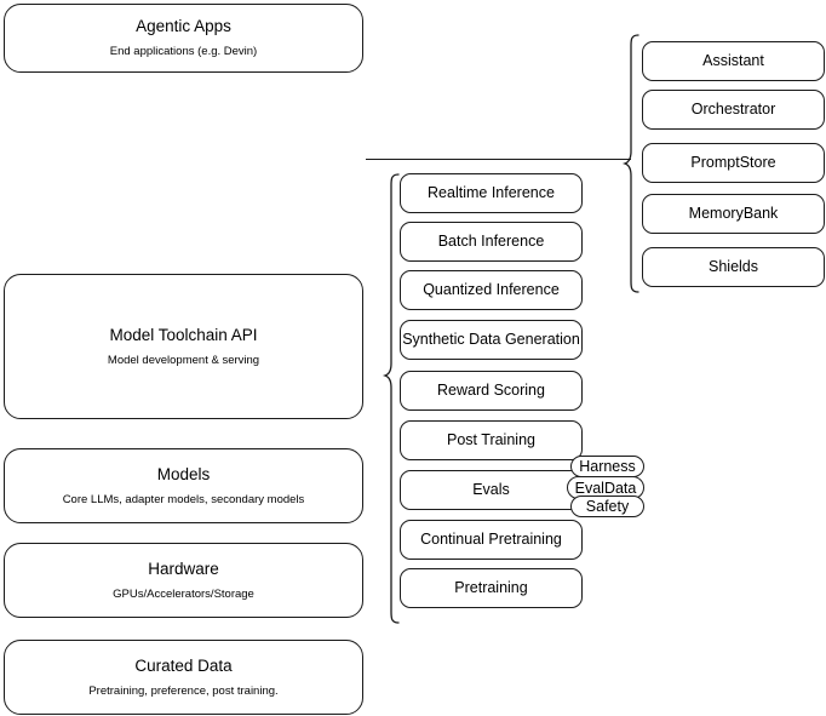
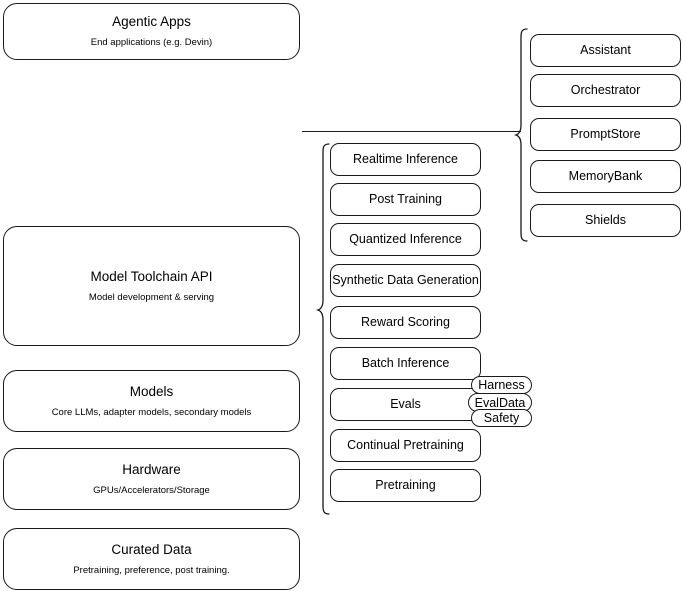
  Agentic Apps
  End applications (e.g. Devin)
  Model Toolchain API
  Model development & serving
  Models
  Core LLMs, adapter models, secondary models
  Hardware
  GPUs/Accelerators/Storage
  Curated Data
  Pretraining, preference, post training.
  Realtime Inference
- Batch Inference
+ Post Training
  Quantized Inference
  Synthetic Data Generation
  Reward Scoring
- Post Training
+ Batch Inference
  Evals
  Continual Pretraining
  Pretraining
  Harness
  EvalData
  Safety
  Assistant
  Orchestrator
  PromptStore
  MemoryBank
  Shields
